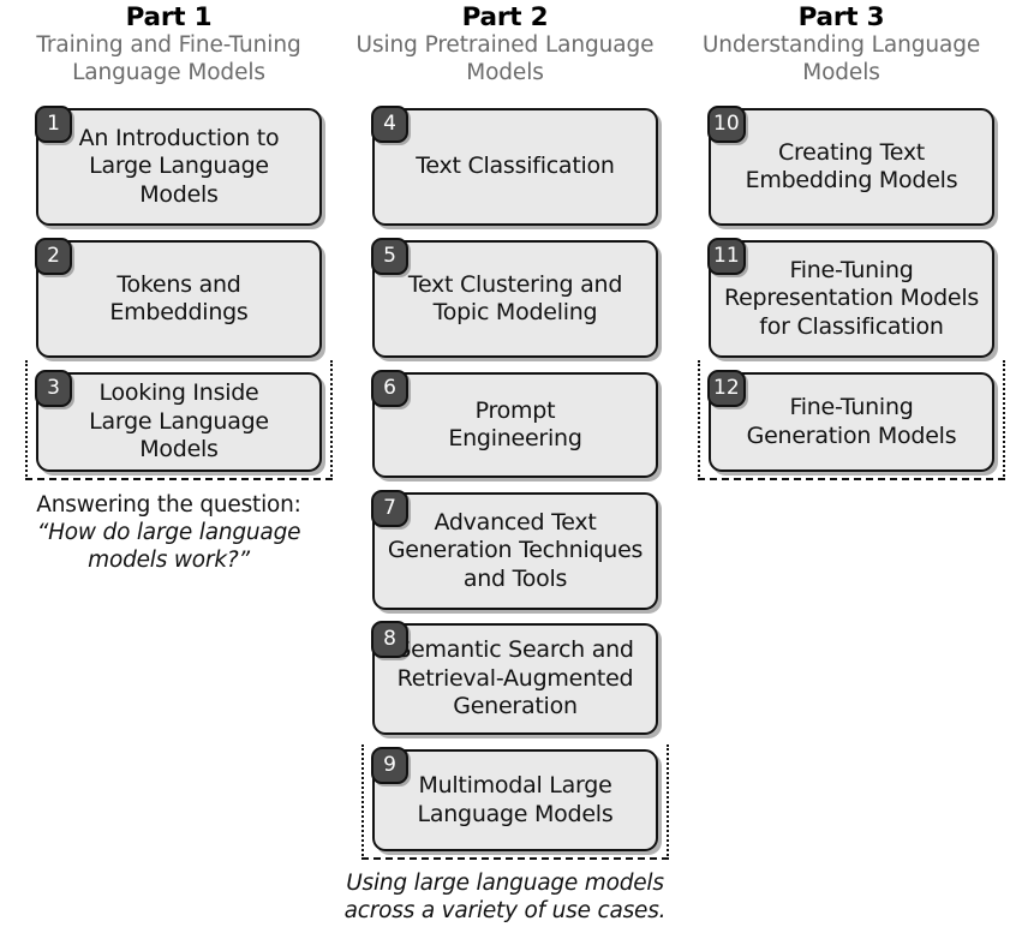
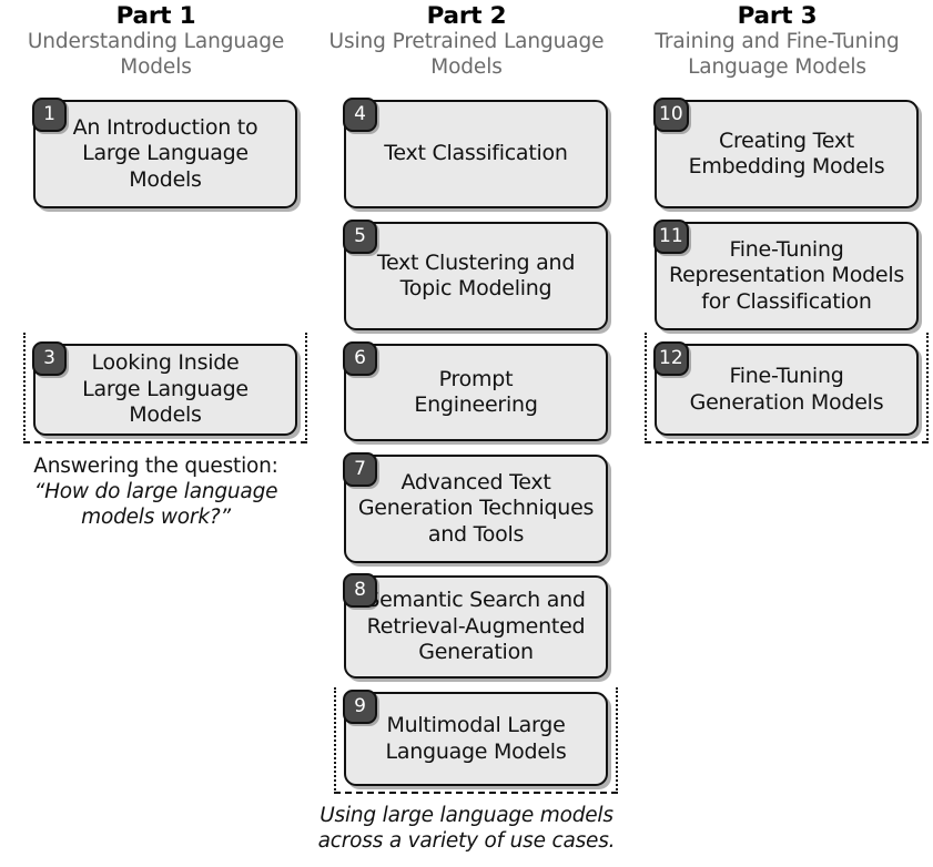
  Part 1
- Training and Fine-Tuning Language Models
+ Understanding Language Models
  1
  An Introduction to
  Large Language Models
- 2
- Tokens and
- Embeddings
  3
  Looking Inside
  Large Language Models
  Answering the question:
  “How do large language
  models work?”
  Part 2
  Using Pretrained Language Models
  4
  Text Classification
  5
  Text Clustering and
  Topic Modeling
  6
  Prompt
  Engineering
  7
  Advanced Text
  Generation Techniques
  and Tools
  8
  emantic Search and
  Retrieval-Augmented
  Generation
  9
  Multimodal Large
  Language Models
  Using large language models
  across a variety of use cases.
  Part 3
- Understanding Language Models
+ Training and Fine-Tuning Language Models
  10
  Creating Text
  Embedding Models
  11
  Fine-Tuning
  Representation Models
  for Classification
  12
  Fine-Tuning
  Generation Models
